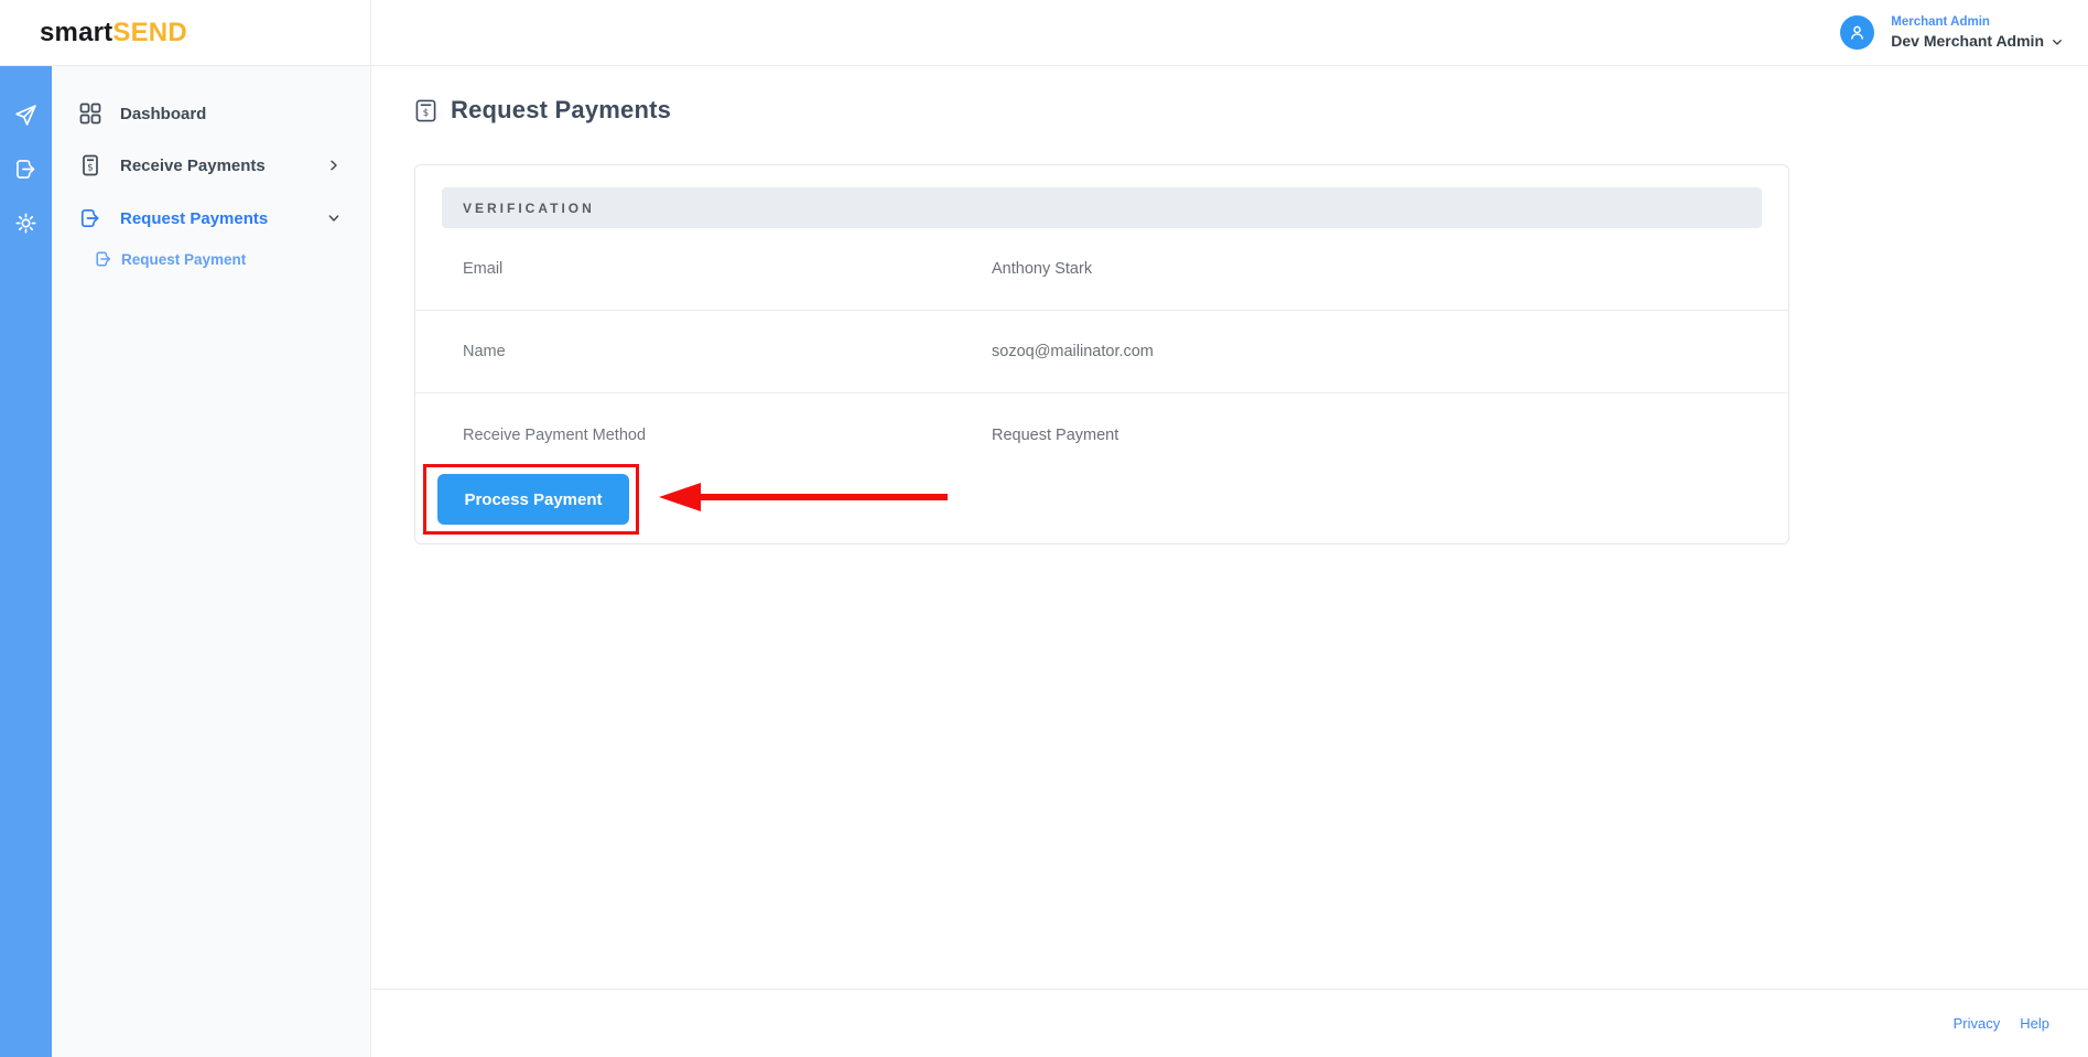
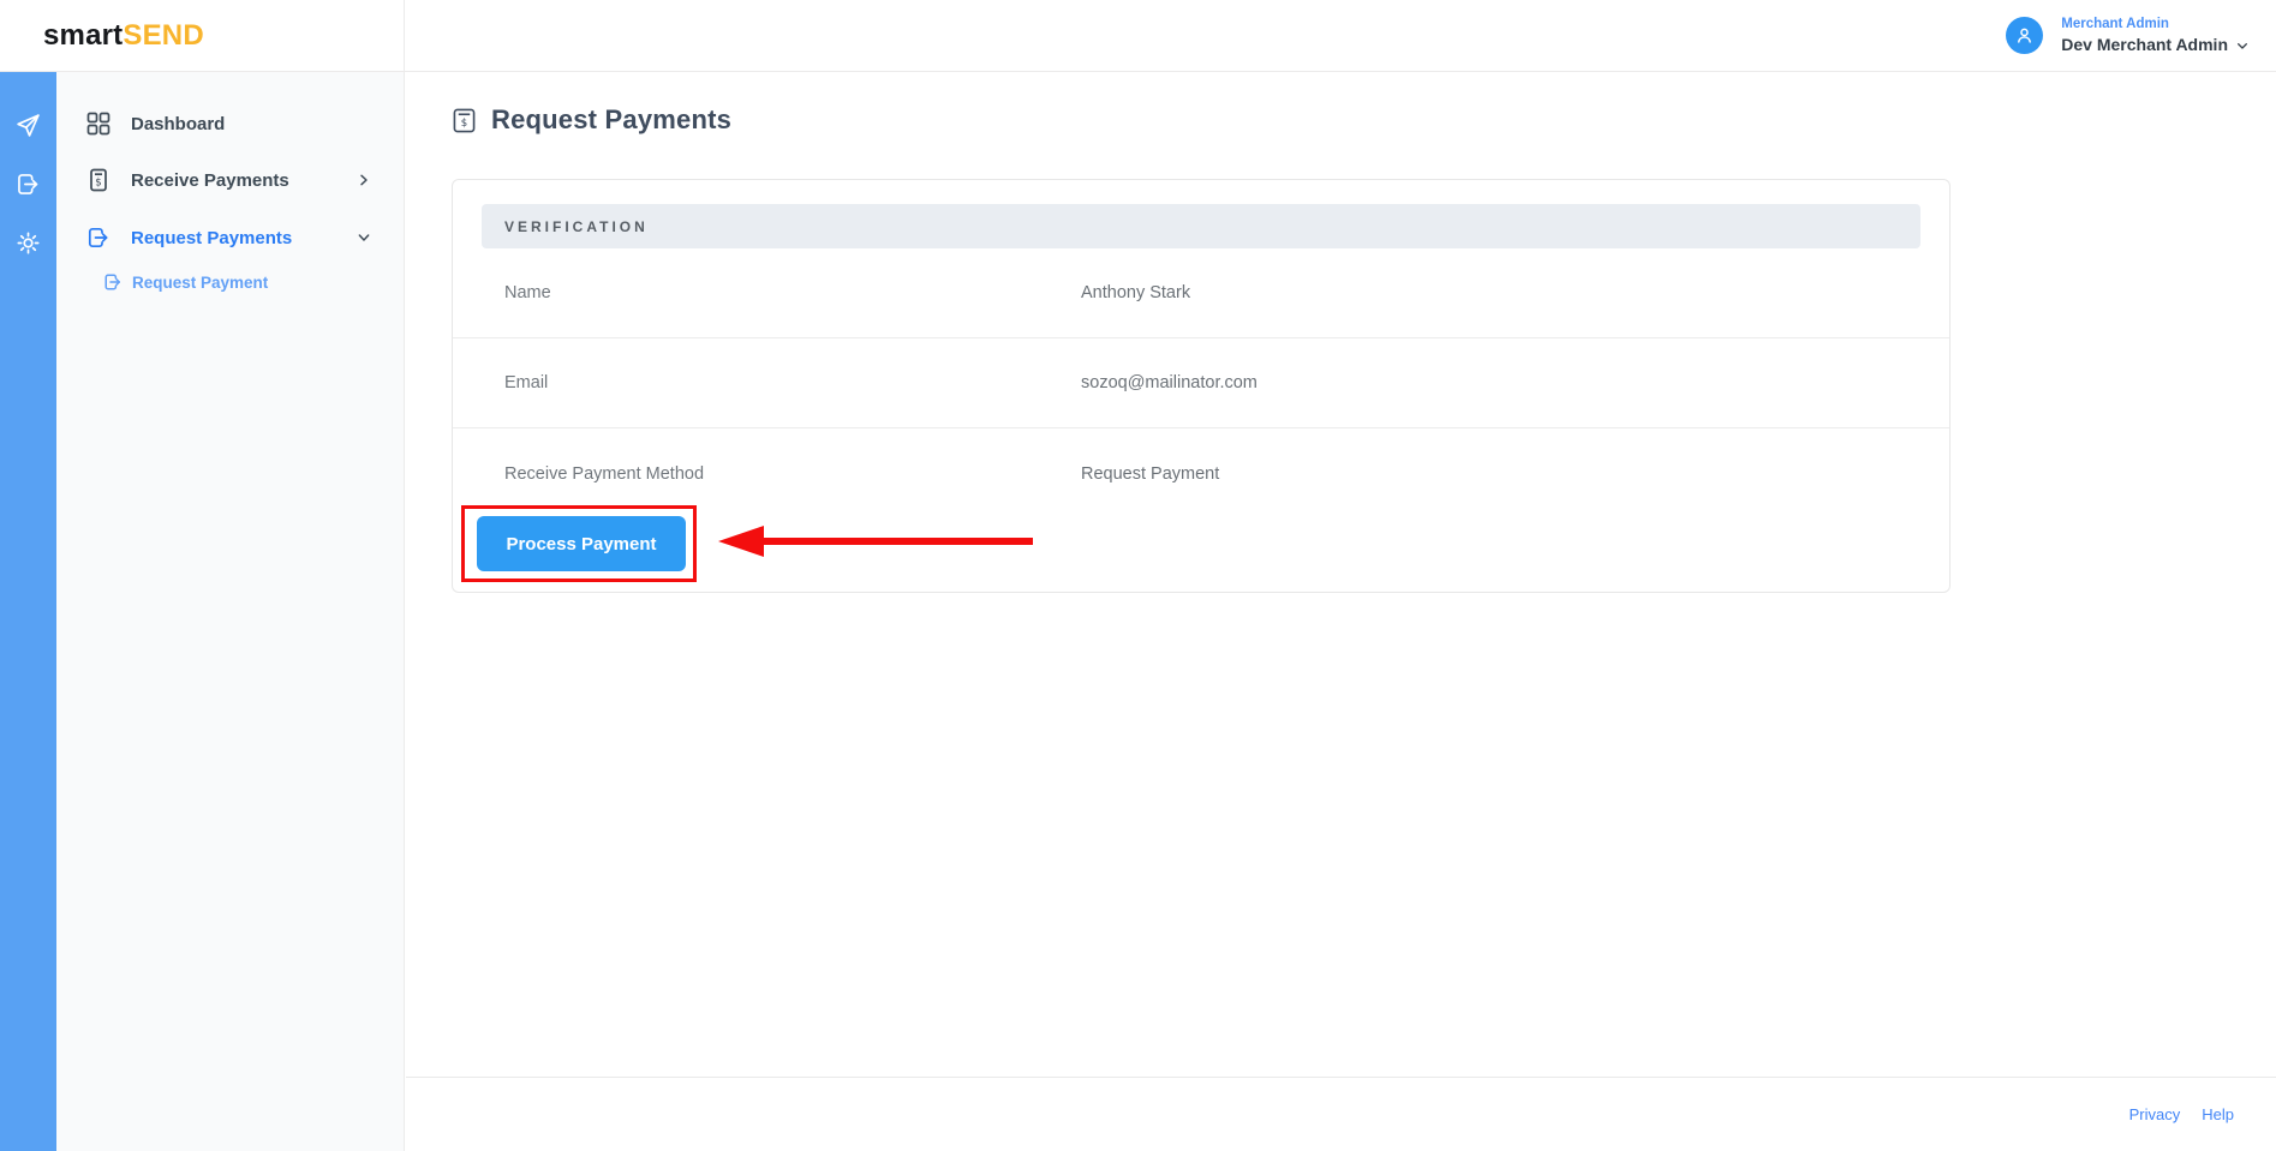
  smartSEND
  Merchant Admin
  Dev Merchant Admin
  Dashboard
  $
  Receive Payments
  Request Payments
  Request Payment
  $
  Request Payments
  VERIFICATION
- Email
+ Name
  Anthony Stark
- Name
+ Email
  sozoq@mailinator.com
  Receive Payment Method
  Request Payment
  Process Payment
  Privacy
  Help
